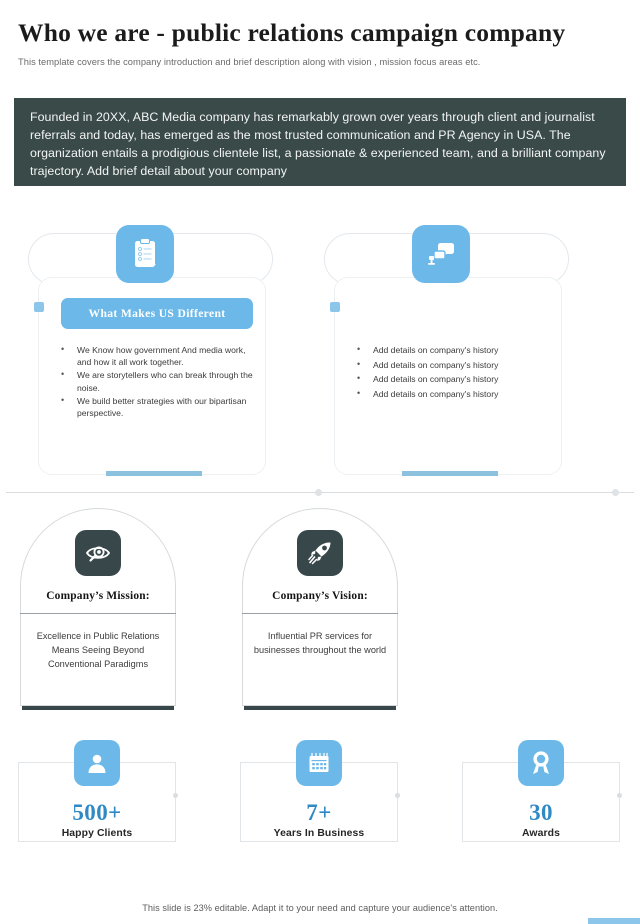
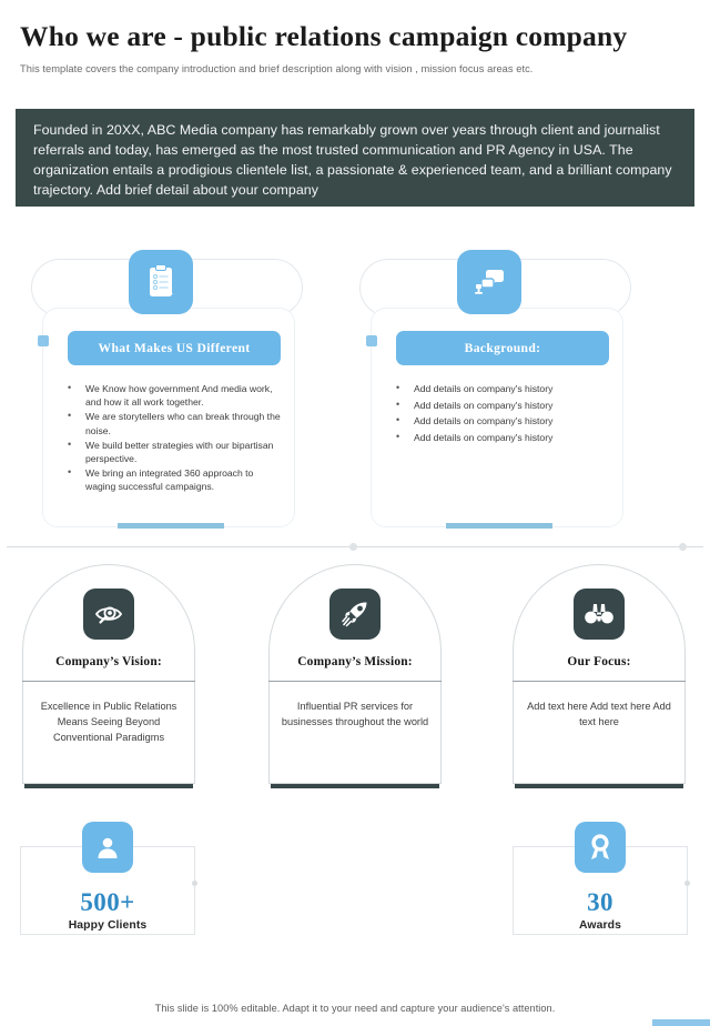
  Who we are - public relations campaign company
  This template covers the company introduction and brief description along with vision , mission focus areas etc.
  Founded in 20XX, ABC Media company has remarkably grown over years through client and journalist referrals and today, has emerged as the most trusted communication and PR Agency in USA. The organization entails a prodigious clientele list, a passionate & experienced team, and a brilliant company trajectory. Add brief detail about your company
  What Makes US Different
  We Know how government And media work, and how it all work together.
  We are storytellers who can break through the noise.
  We build better strategies with our bipartisan perspective.
+ We bring an integrated 360 approach to waging successful campaigns.
+ Background:
  Add details on company's history
  Add details on company's history
  Add details on company's history
  Add details on company's history
- Company’s Mission:
+ Company’s Vision:
  Excellence in Public Relations Means Seeing Beyond Conventional Paradigms
- Company’s Vision:
+ Company’s Mission:
  Influential PR services for businesses throughout the world
+ Our Focus:
+ Add text here Add text here Add text here
  500+
  Happy Clients
- 7+
- Years In Business
  30
  Awards
- This slide is 23% editable. Adapt it to your need and capture your audience's attention.
+ This slide is 100% editable. Adapt it to your need and capture your audience's attention.
